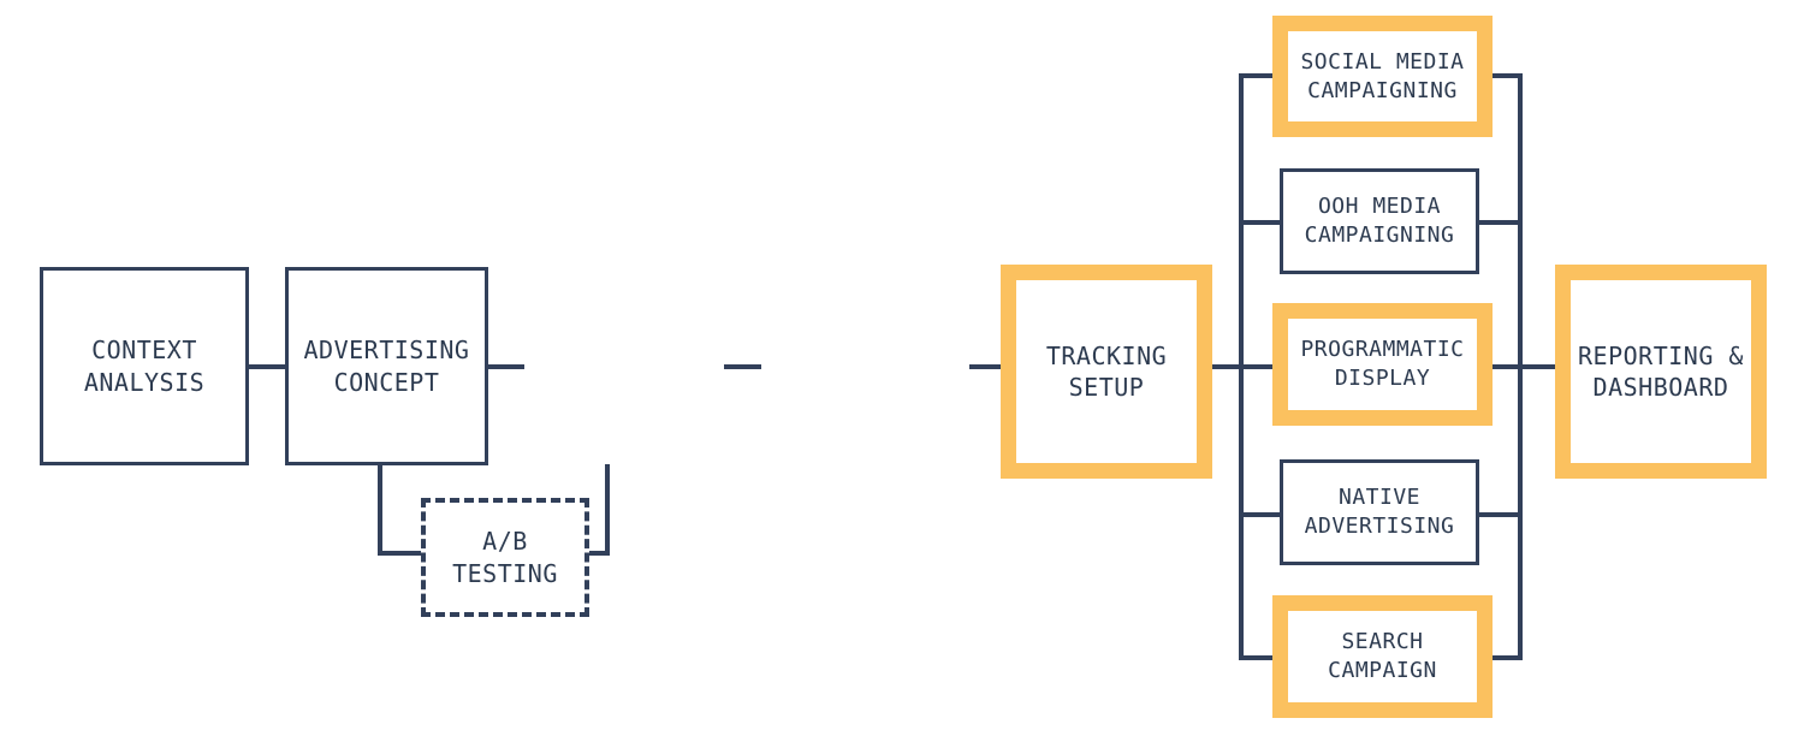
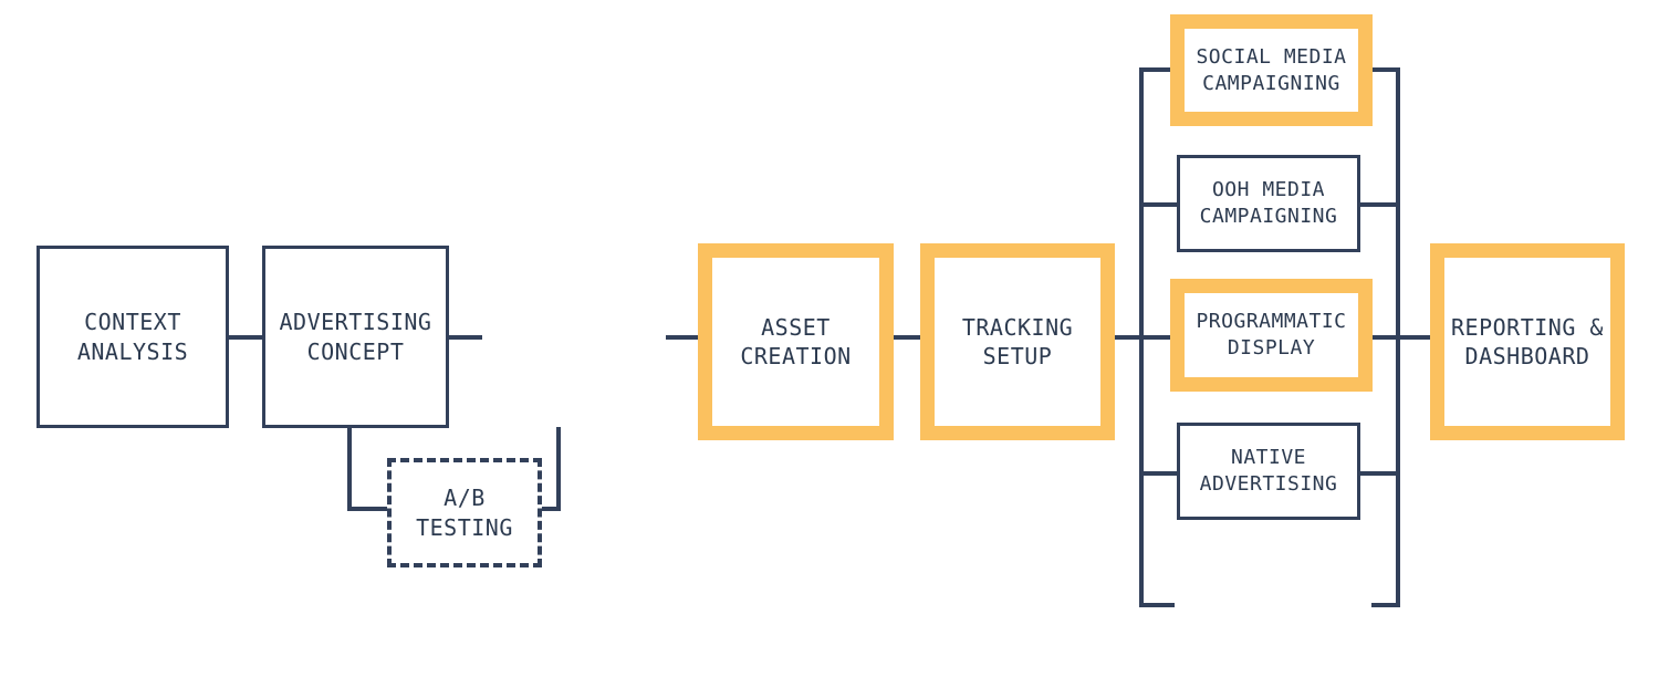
  CONTEXT
  ANALYSIS
  ADVERTISING
  CONCEPT
  A/B
  TESTING
+ ASSET
+ CREATION
  TRACKING
  SETUP
  SOCIAL MEDIA
  CAMPAIGNING
  OOH MEDIA
  CAMPAIGNING
  PROGRAMMATIC
  DISPLAY
  NATIVE
  ADVERTISING
- SEARCH
- CAMPAIGN
  REPORTING &
  DASHBOARD
